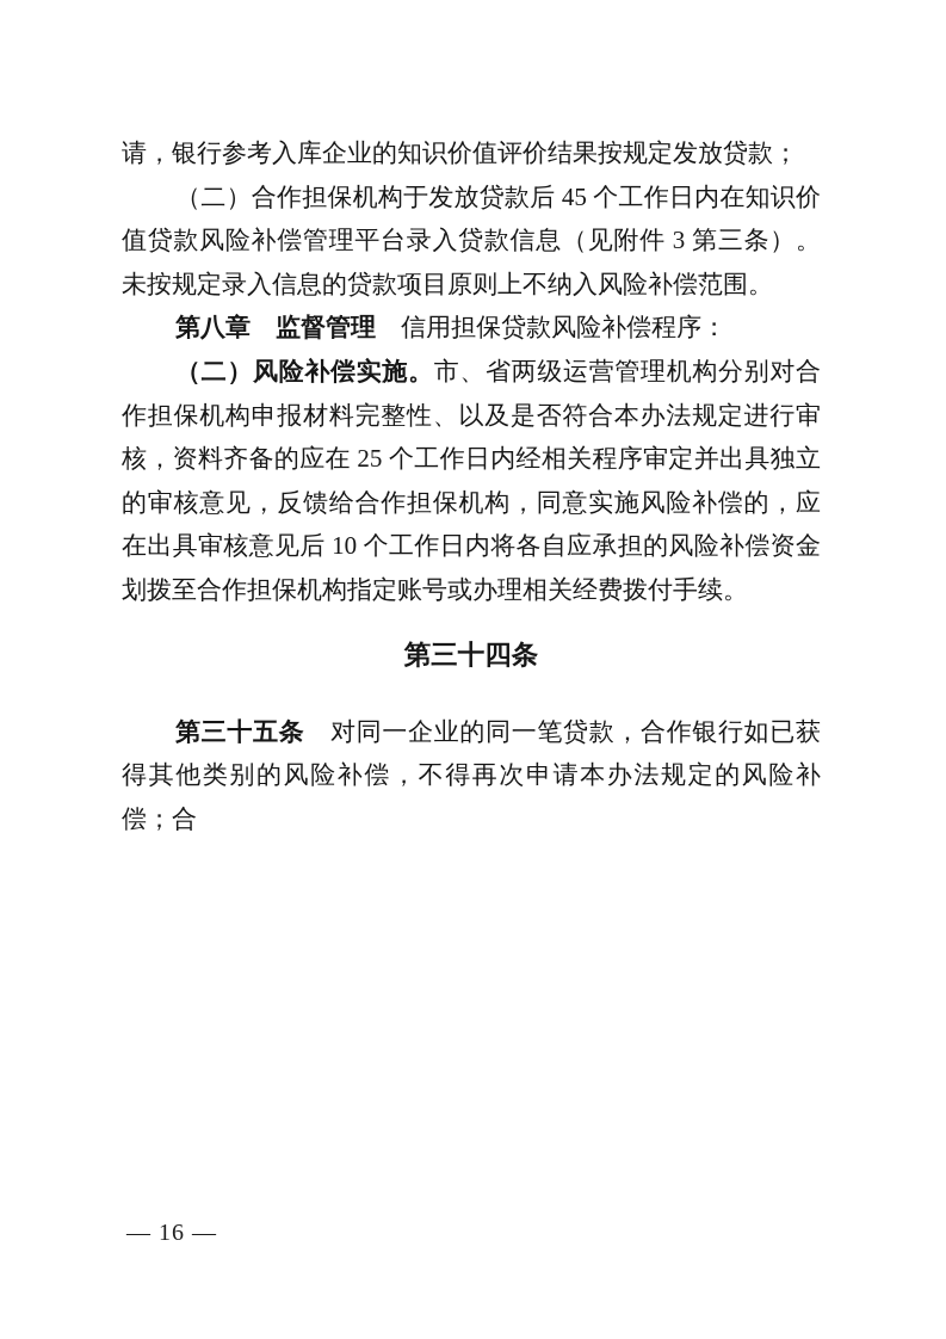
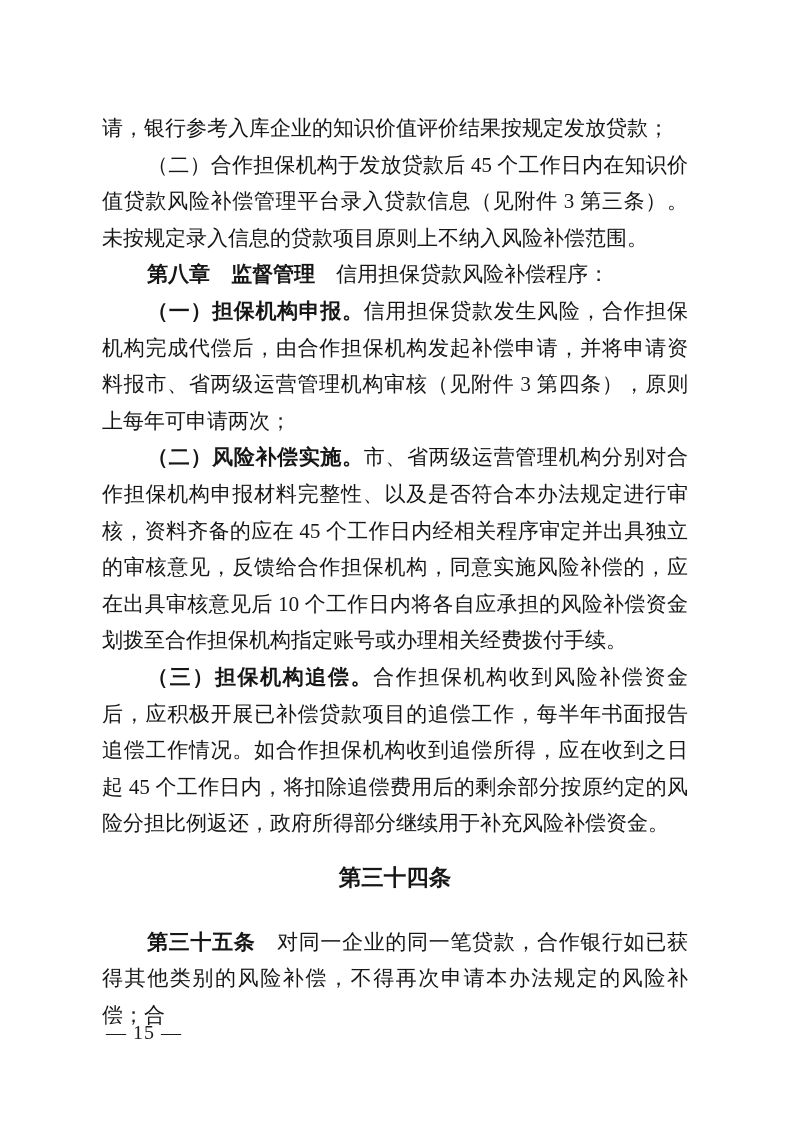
  请，银行参考入库企业的知识价值评价结果按规定发放贷款；
  （二）合作担保机构于发放贷款后 45 个工作日内在知识价值贷款风险补偿管理平台录入贷款信息（见附件 3 第三条）。未按规定录入信息的贷款项目原则上不纳入风险补偿范围。
  第八章 监督管理 信用担保贷款风险补偿程序：
+ （一）担保机构申报。信用担保贷款发生风险，合作担保机构完成代偿后，由合作担保机构发起补偿申请，并将申请资料报市、省两级运营管理机构审核（见附件 3 第四条），原则上每年可申请两次；
- （二）风险补偿实施。市、省两级运营管理机构分别对合作担保机构申报材料完整性、以及是否符合本办法规定进行审核，资料齐备的应在 25 个工作日内经相关程序审定并出具独立的审核意见，反馈给合作担保机构，同意实施风险补偿的，应在出具审核意见后 10 个工作日内将各自应承担的风险补偿资金划拨至合作担保机构指定账号或办理相关经费拨付手续。
+ （二）风险补偿实施。市、省两级运营管理机构分别对合作担保机构申报材料完整性、以及是否符合本办法规定进行审核，资料齐备的应在 45 个工作日内经相关程序审定并出具独立的审核意见，反馈给合作担保机构，同意实施风险补偿的，应在出具审核意见后 10 个工作日内将各自应承担的风险补偿资金划拨至合作担保机构指定账号或办理相关经费拨付手续。
+ （三）担保机构追偿。合作担保机构收到风险补偿资金后，应积极开展已补偿贷款项目的追偿工作，每半年书面报告追偿工作情况。如合作担保机构收到追偿所得，应在收到之日起 45 个工作日内，将扣除追偿费用后的剩余部分按原约定的风险分担比例返还，政府所得部分继续用于补充风险补偿资金。
  第三十四条
  第三十五条 对同一企业的同一笔贷款，合作银行如已获得其他类别的风险补偿，不得再次申请本办法规定的风险补偿；合
- — 16 —
+ — 15 —
